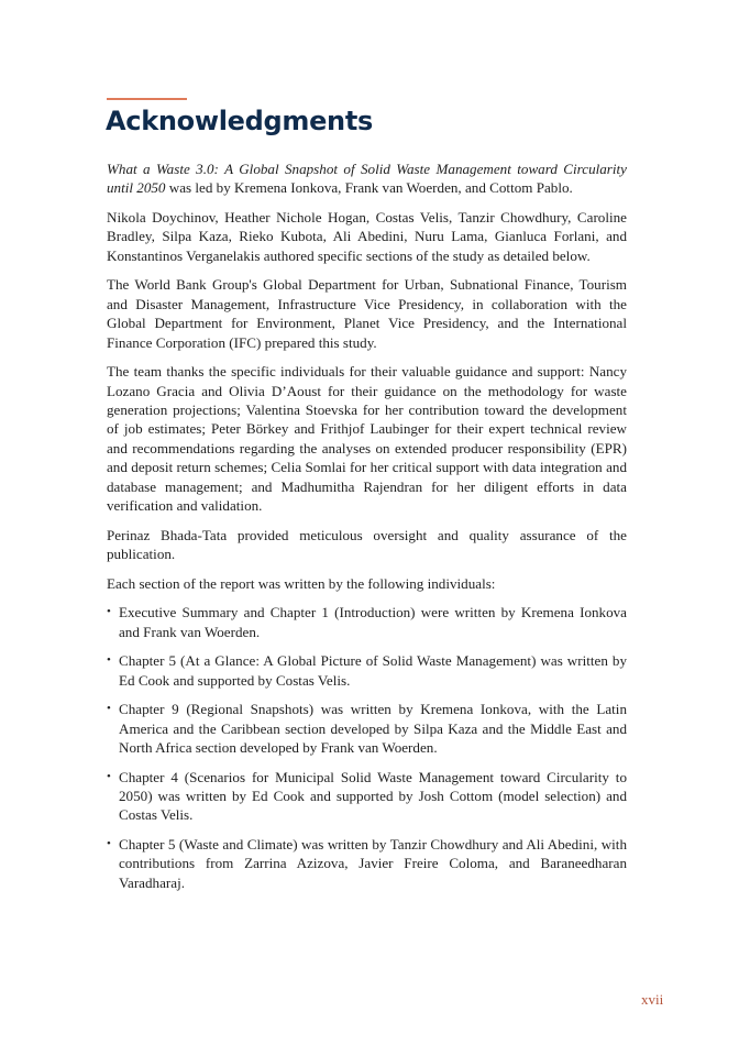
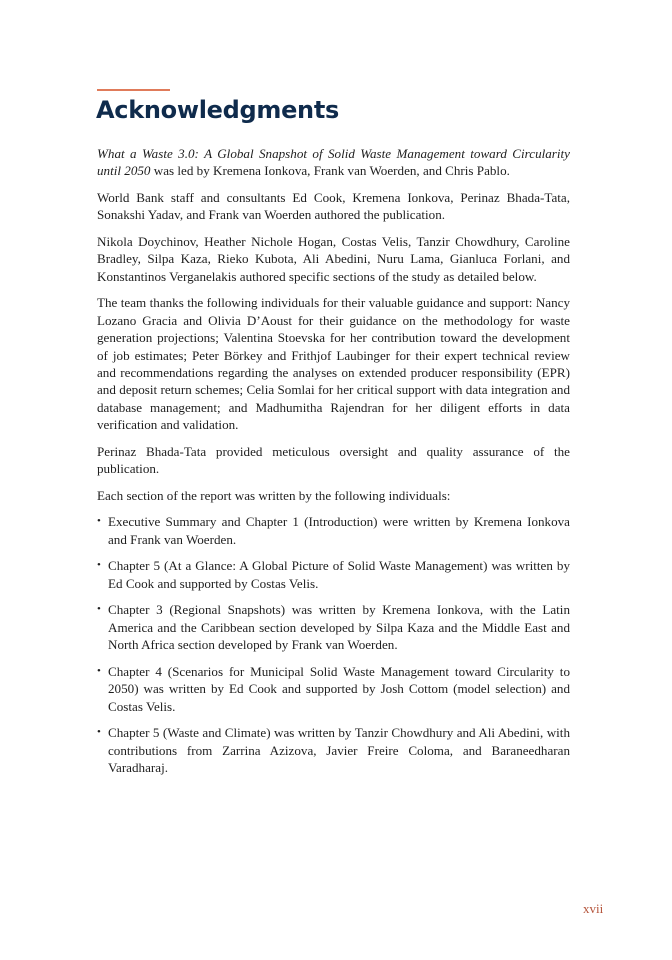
  Acknowledgments
- What a Waste 3.0: A Global Snapshot of Solid Waste Management toward Circularity until 2050 was led by Kremena Ionkova, Frank van Woerden, and Cottom Pablo.
+ What a Waste 3.0: A Global Snapshot of Solid Waste Management toward Circularity until 2050 was led by Kremena Ionkova, Frank van Woerden, and Chris Pablo.
+ World Bank staff and consultants Ed Cook, Kremena Ionkova, Perinaz Bhada-Tata, Sonakshi Yadav, and Frank van Woerden authored the publication.
  Nikola Doychinov, Heather Nichole Hogan, Costas Velis, Tanzir Chowdhury, Caroline Bradley, Silpa Kaza, Rieko Kubota, Ali Abedini, Nuru Lama, Gianluca Forlani, and Konstantinos Verganelakis authored specific sections of the study as detailed below.
- The World Bank Group's Global Department for Urban, Subnational Finance, Tourism and Disaster Management, Infrastructure Vice Presidency, in collaboration with the Global Department for Environment, Planet Vice Presidency, and the International Finance Corporation (IFC) prepared this study.
- The team thanks the specific individuals for their valuable guidance and support: Nancy Lozano Gracia and Olivia D’Aoust for their guidance on the methodology for waste generation projections; Valentina Stoevska for her contribution toward the development of job estimates; Peter Börkey and Frithjof Laubinger for their expert technical review and recommendations regarding the analyses on extended producer responsibility (EPR) and deposit return schemes; Celia Somlai for her critical support with data integration and database management; and Madhumitha Rajendran for her diligent efforts in data verification and validation.
+ The team thanks the following individuals for their valuable guidance and support: Nancy Lozano Gracia and Olivia D’Aoust for their guidance on the methodology for waste generation projections; Valentina Stoevska for her contribution toward the development of job estimates; Peter Börkey and Frithjof Laubinger for their expert technical review and recommendations regarding the analyses on extended producer responsibility (EPR) and deposit return schemes; Celia Somlai for her critical support with data integration and database management; and Madhumitha Rajendran for her diligent efforts in data verification and validation.
  Perinaz Bhada-Tata provided meticulous oversight and quality assurance of the publication.
  Each section of the report was written by the following individuals:
  •
  Executive Summary and Chapter 1 (Introduction) were written by Kremena Ionkova and Frank van Woerden.
  •
  Chapter 5 (At a Glance: A Global Picture of Solid Waste Management) was written by Ed Cook and supported by Costas Velis.
  •
- Chapter 9 (Regional Snapshots) was written by Kremena Ionkova, with the Latin America and the Caribbean section developed by Silpa Kaza and the Middle East and North Africa section developed by Frank van Woerden.
+ Chapter 3 (Regional Snapshots) was written by Kremena Ionkova, with the Latin America and the Caribbean section developed by Silpa Kaza and the Middle East and North Africa section developed by Frank van Woerden.
  •
  Chapter 4 (Scenarios for Municipal Solid Waste Management toward Circularity to 2050) was written by Ed Cook and supported by Josh Cottom (model selection) and Costas Velis.
  •
  Chapter 5 (Waste and Climate) was written by Tanzir Chowdhury and Ali Abedini, with contributions from Zarrina Azizova, Javier Freire Coloma, and Baraneedharan Varadharaj.
  xvii
